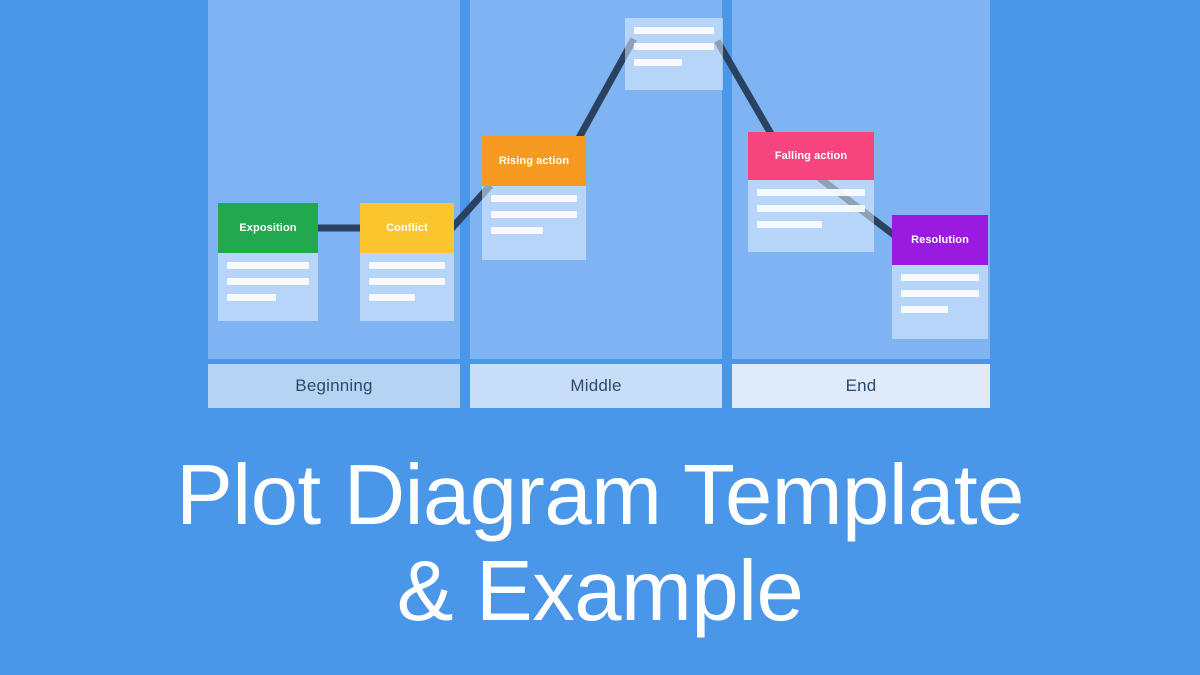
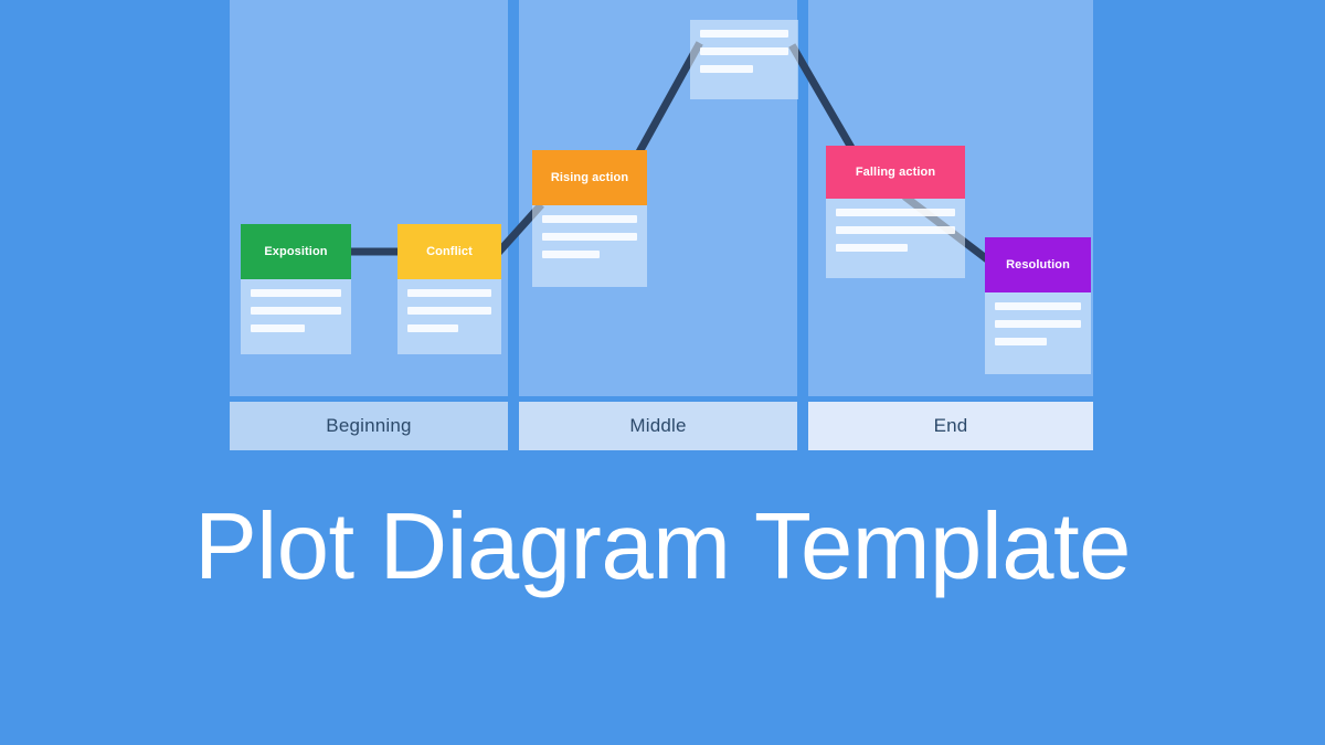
  Beginning
  Middle
  End
  Exposition
  Conflict
  Rising action
  Falling action
  Resolution
  Plot Diagram Template
- & Example
